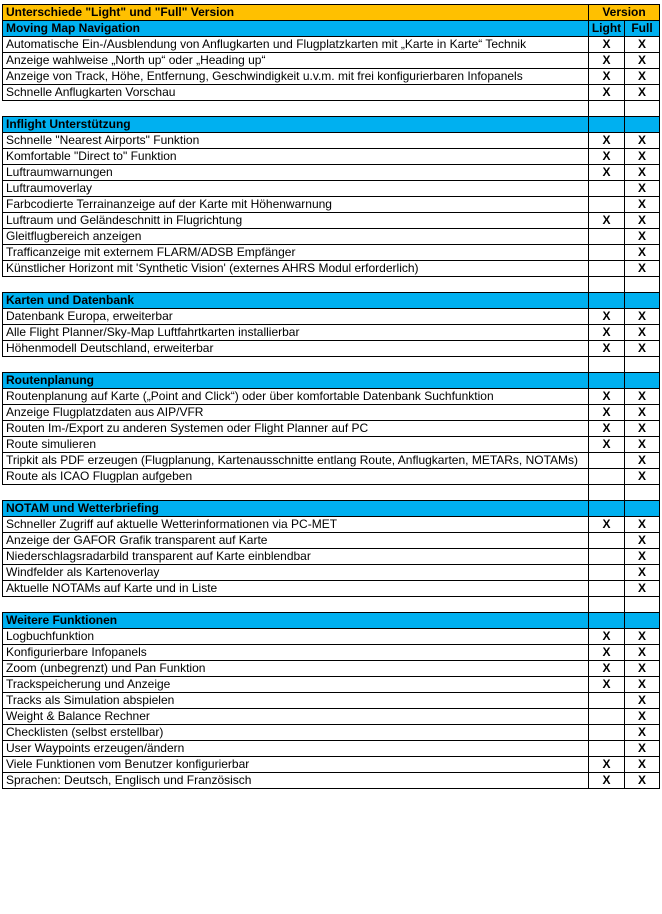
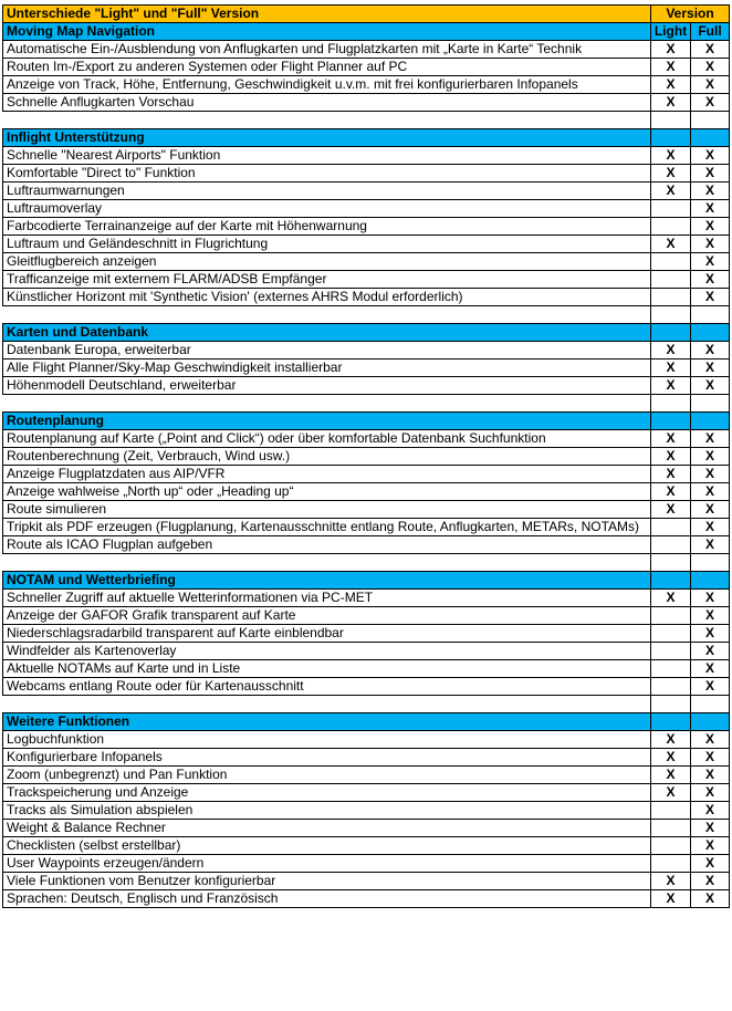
  Unterschiede "Light" und "Full" Version	Version
  Moving Map Navigation	Light	Full
  Automatische Ein-/Ausblendung von Anflugkarten und Flugplatzkarten mit „Karte in Karte“ Technik	X	X
- Anzeige wahlweise „North up“ oder „Heading up“	X	X
+ Routen Im-/Export zu anderen Systemen oder Flight Planner auf PC	X	X
  Anzeige von Track, Höhe, Entfernung, Geschwindigkeit u.v.m. mit frei konfigurierbaren Infopanels	X	X
  Schnelle Anflugkarten Vorschau	X	X
  Inflight Unterstützung
  Schnelle "Nearest Airports" Funktion	X	X
  Komfortable "Direct to" Funktion	X	X
  Luftraumwarnungen	X	X
  Luftraumoverlay		X
  Farbcodierte Terrainanzeige auf der Karte mit Höhenwarnung		X
  Luftraum und Geländeschnitt in Flugrichtung	X	X
  Gleitflugbereich anzeigen		X
  Trafficanzeige mit externem FLARM/ADSB Empfänger		X
  Künstlicher Horizont mit 'Synthetic Vision' (externes AHRS Modul erforderlich)		X
  Karten und Datenbank
  Datenbank Europa, erweiterbar	X	X
- Alle Flight Planner/Sky-Map Luftfahrtkarten installierbar	X	X
+ Alle Flight Planner/Sky-Map Geschwindigkeit installierbar	X	X
  Höhenmodell Deutschland, erweiterbar	X	X
  Routenplanung
  Routenplanung auf Karte („Point and Click“) oder über komfortable Datenbank Suchfunktion	X	X
+ Routenberechnung (Zeit, Verbrauch, Wind usw.)	X	X
  Anzeige Flugplatzdaten aus AIP/VFR	X	X
- Routen Im-/Export zu anderen Systemen oder Flight Planner auf PC	X	X
+ Anzeige wahlweise „North up“ oder „Heading up“	X	X
  Route simulieren	X	X
  Tripkit als PDF erzeugen (Flugplanung, Kartenausschnitte entlang Route, Anflugkarten, METARs, NOTAMs)		X
  Route als ICAO Flugplan aufgeben		X
  NOTAM und Wetterbriefing
  Schneller Zugriff auf aktuelle Wetterinformationen via PC-MET	X	X
  Anzeige der GAFOR Grafik transparent auf Karte		X
  Niederschlagsradarbild transparent auf Karte einblendbar		X
  Windfelder als Kartenoverlay		X
  Aktuelle NOTAMs auf Karte und in Liste		X
+ Webcams entlang Route oder für Kartenausschnitt		X
  Weitere Funktionen
  Logbuchfunktion	X	X
  Konfigurierbare Infopanels	X	X
  Zoom (unbegrenzt) und Pan Funktion	X	X
  Trackspeicherung und Anzeige	X	X
  Tracks als Simulation abspielen		X
  Weight & Balance Rechner		X
  Checklisten (selbst erstellbar)		X
  User Waypoints erzeugen/ändern		X
  Viele Funktionen vom Benutzer konfigurierbar	X	X
  Sprachen: Deutsch, Englisch und Französisch	X	X
